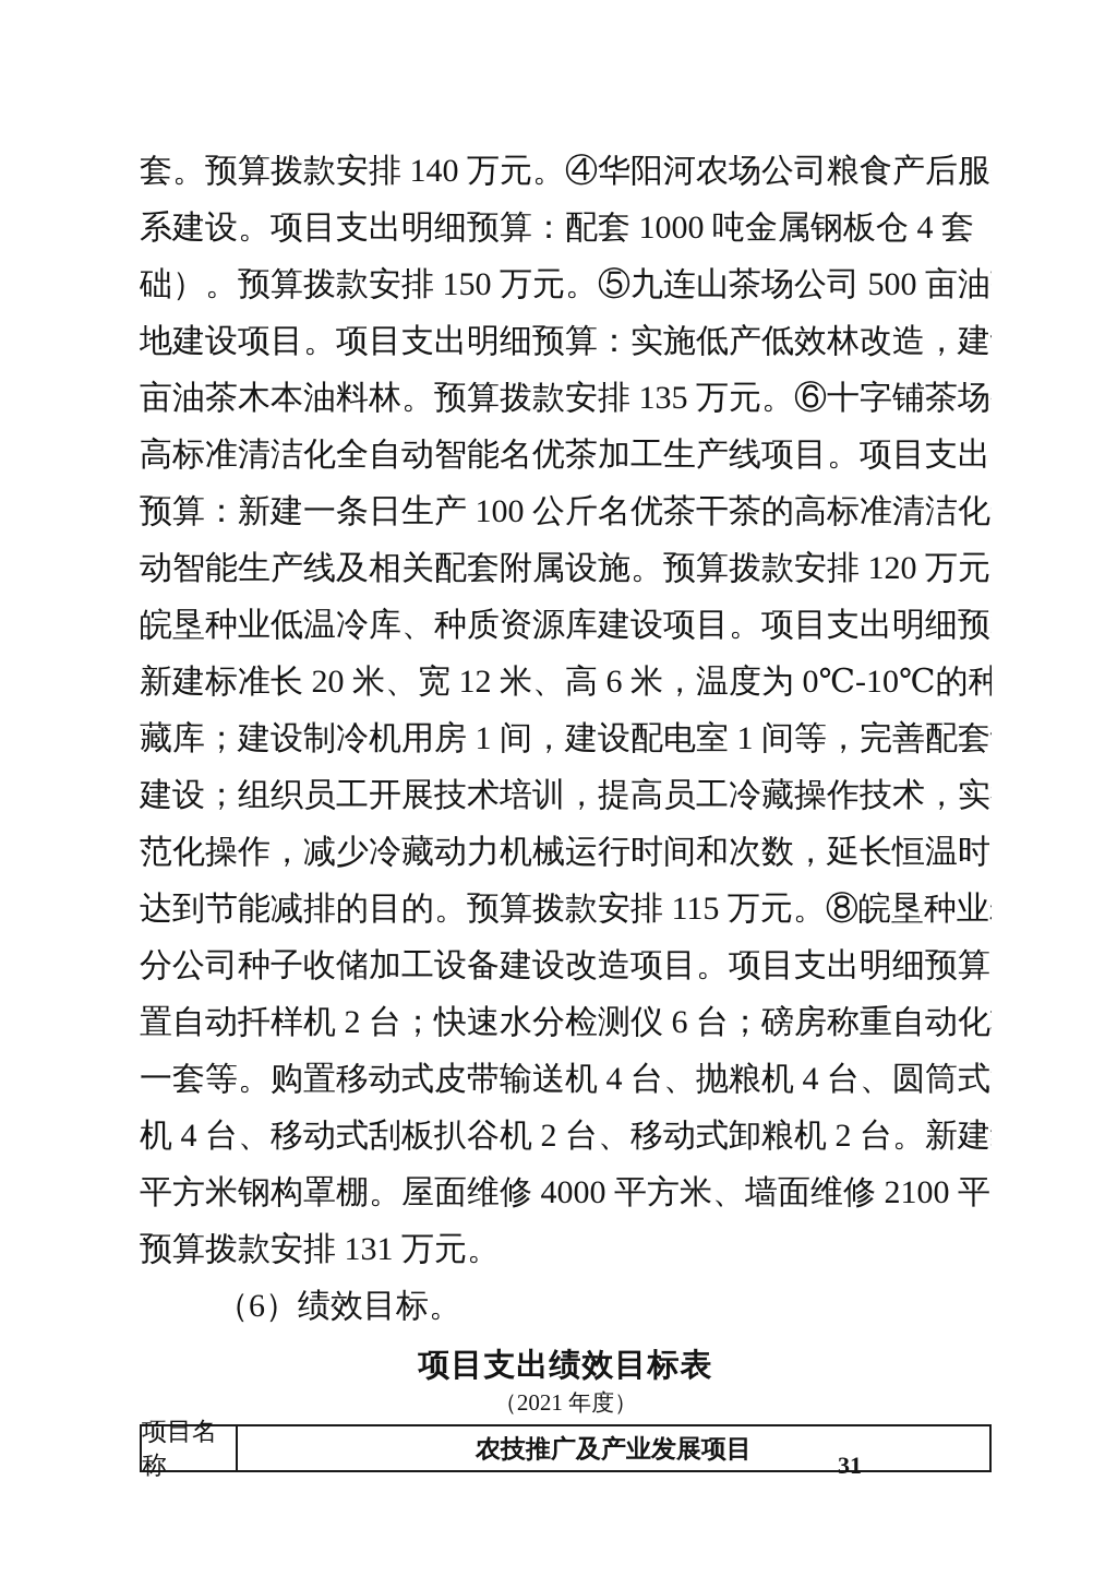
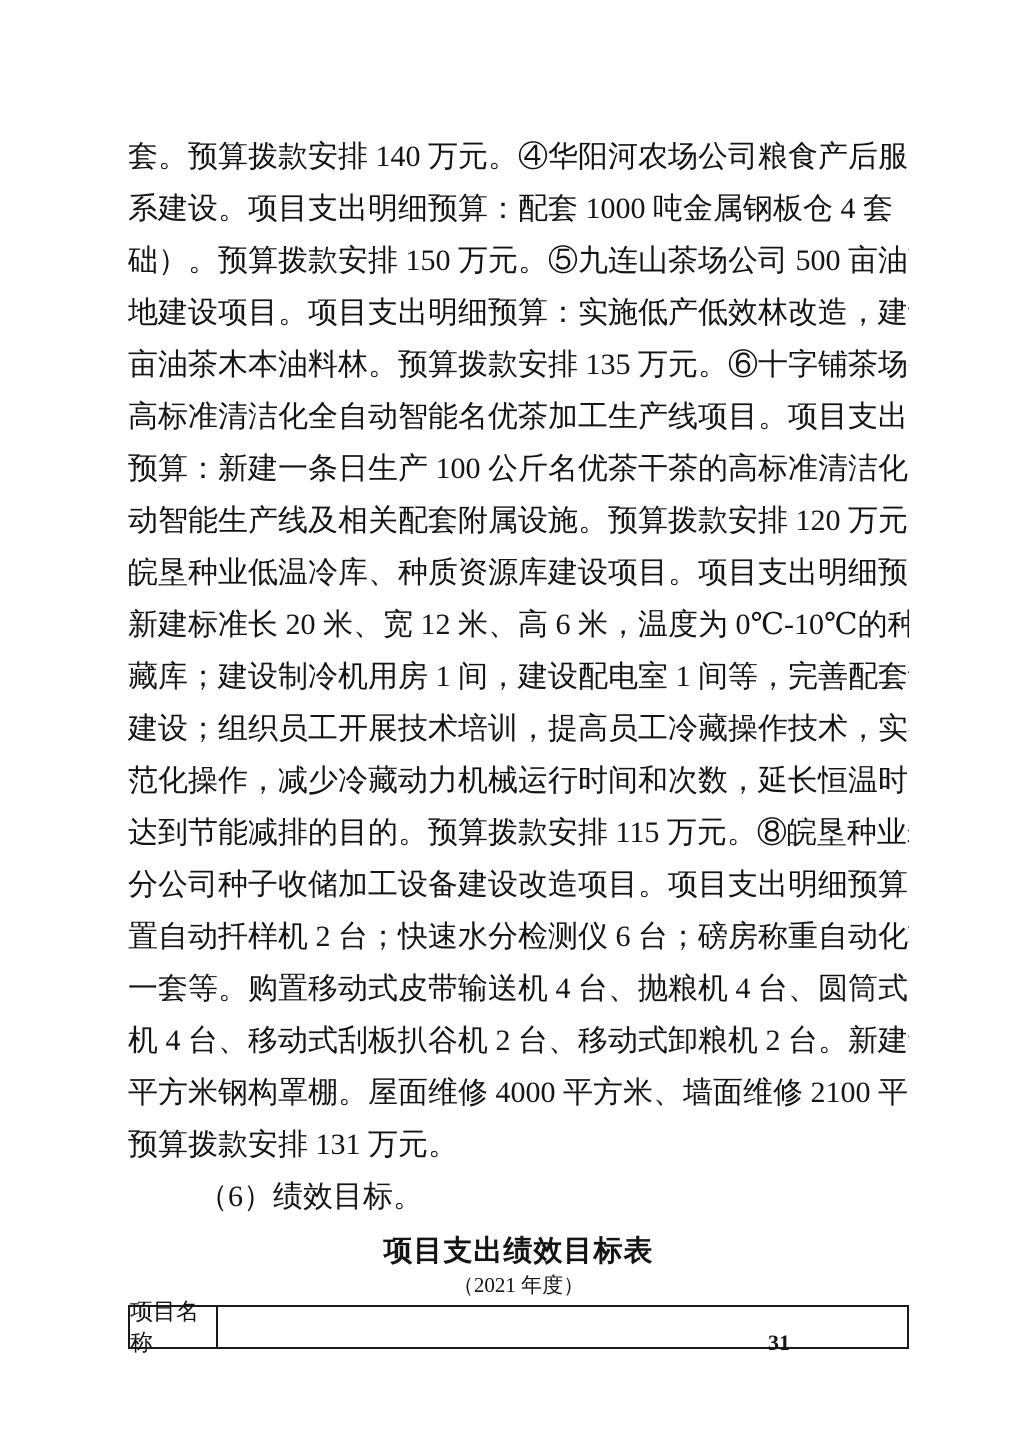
  套。预算拨款安排 140 万元。④华阳河农场公司粮食产后服
  系建设。项目支出明细预算：配套 1000 吨金属钢板仓 4 套（
  础）。预算拨款安排 150 万元。⑤九连山茶场公司 500 亩油
  地建设项目。项目支出明细预算：实施低产低效林改造，建
  亩油茶木本油料林。预算拨款安排 135 万元。⑥十字铺茶场
  高标准清洁化全自动智能名优茶加工生产线项目。项目支出
  预算：新建一条日生产 100 公斤名优茶干茶的高标准清洁化
  动智能生产线及相关配套附属设施。预算拨款安排 120 万元
  皖垦种业低温冷库、种质资源库建设项目。项目支出明细预
  新建标准长 20 米、宽 12 米、高 6 米，温度为 0℃-10℃的种
  藏库；建设制冷机用房 1 间，建设配电室 1 间等，完善配套
  建设；组织员工开展技术培训，提高员工冷藏操作技术，实
  范化操作，减少冷藏动力机械运行时间和次数，延长恒温时
  达到节能减排的目的。预算拨款安排 115 万元。⑧皖垦种业
  分公司种子收储加工设备建设改造项目。项目支出明细预算
  置自动扦样机 2 台；快速水分检测仪 6 台；磅房称重自动化
  一套等。购置移动式皮带输送机 4 台、抛粮机 4 台、圆筒式
  机 4 台、移动式刮板扒谷机 2 台、移动式卸粮机 2 台。新建
  平方米钢构罩棚。屋面维修 4000 平方米、墙面维修 2100 平
  预算拨款安排 131 万元。
  （6）绩效目标。
  项目支出绩效目标表
  （2021 年度）
  项目名称
- 农技推广及产业发展项目
  31
